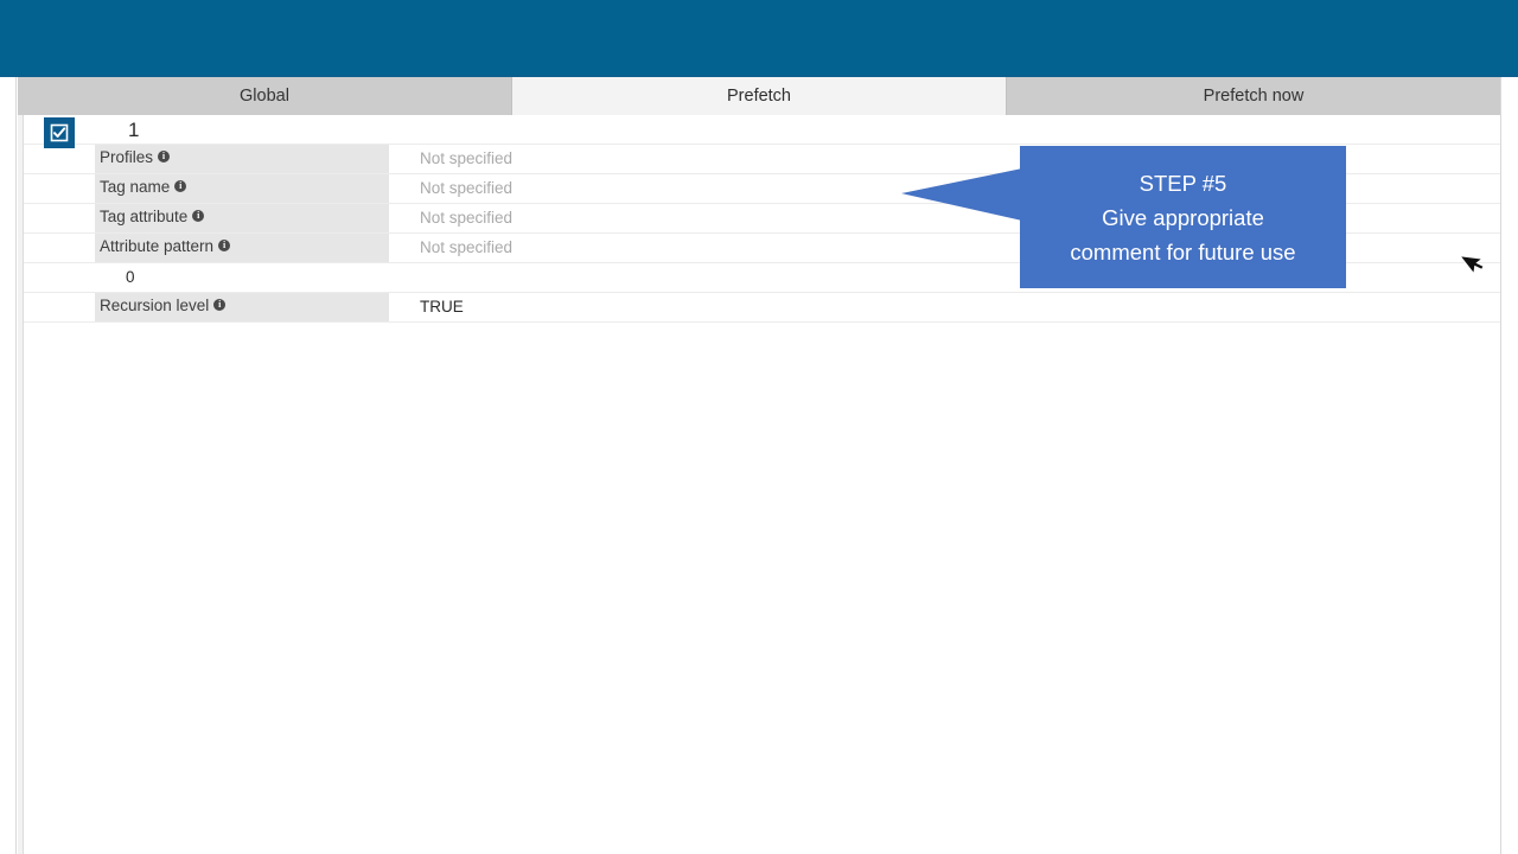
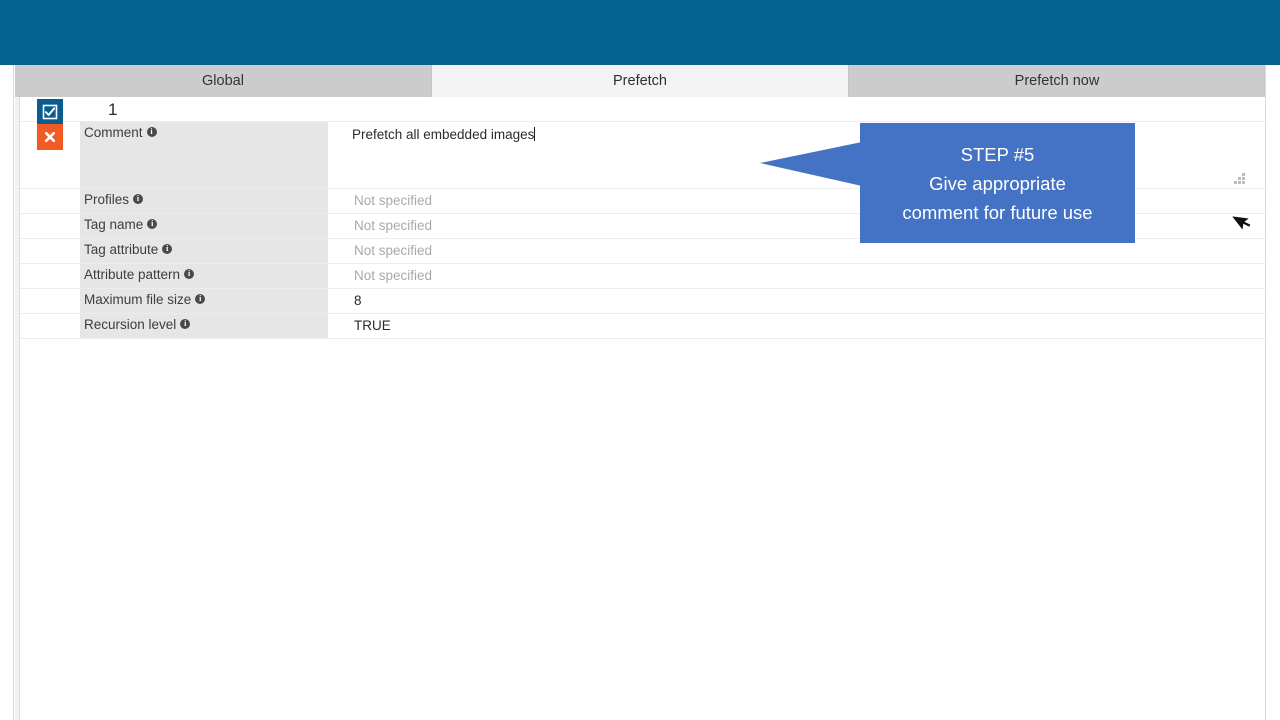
  Global
  Prefetch
  Prefetch now
  1
+ Comment i
+ Prefetch all embedded images
  Profiles i
  Not specified
  Tag name i
  Not specified
  Tag attribute i
  Not specified
  Attribute pattern i
  Not specified
+ Maximum file size i
- 0
+ 8
  Recursion level i
  TRUE
  STEP #5
  Give appropriate
  comment for future use
